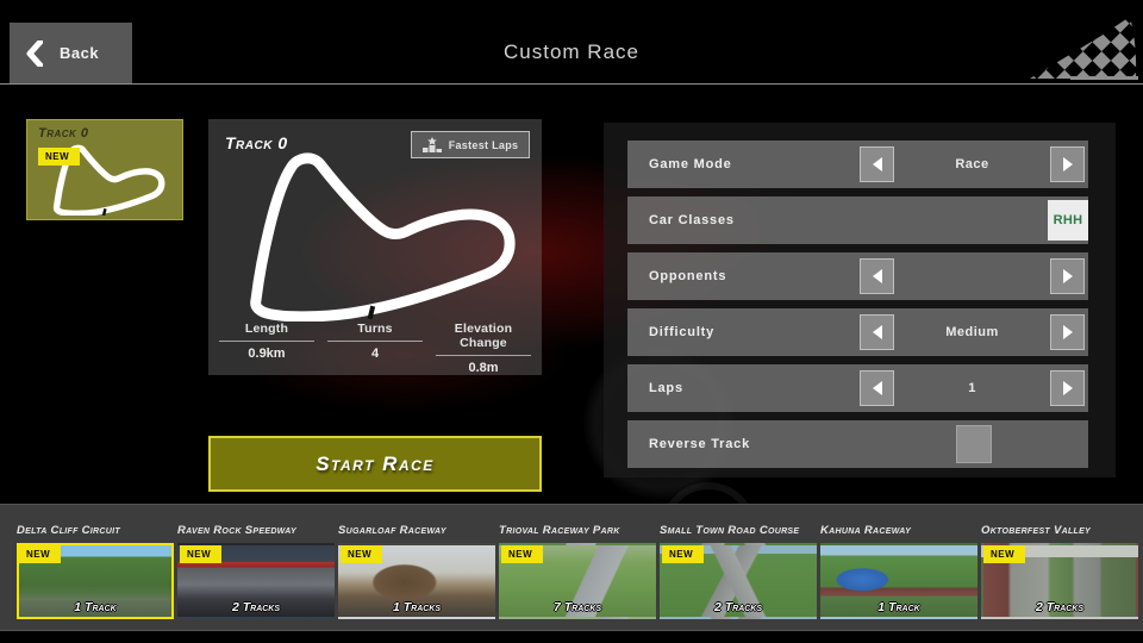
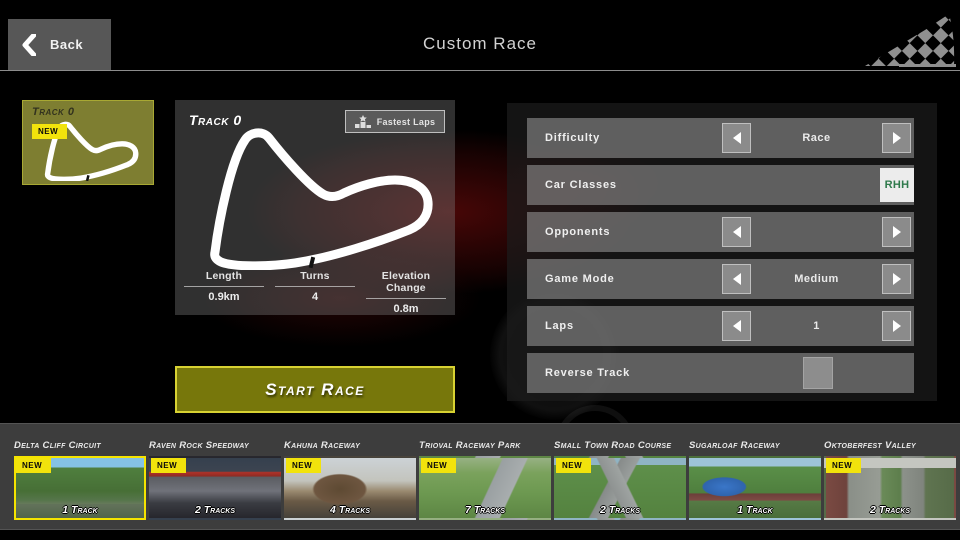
  Back
  Custom Race
  Track 0
  NEW
  Track 0
  Fastest Laps
  Length
  0.9km
  Turns
  4
  Elevation Change
  0.8m
  Start Race
- Game Mode
+ Difficulty
  Race
  Car Classes
  RHH
  Opponents
- Difficulty
+ Game Mode
  Medium
  Laps
  1
  Reverse Track
  Delta Cliff Circuit
  NEW
  1 Track
  Raven Rock Speedway
  NEW
  2 Tracks
- Sugarloaf Raceway
+ Kahuna Raceway
  NEW
- 1 Tracks
+ 4 Tracks
  Trioval Raceway Park
  NEW
  7 Tracks
  Small Town Road Course
  NEW
  2 Tracks
- Kahuna Raceway
+ Sugarloaf Raceway
  1 Track
  Oktoberfest Valley
  NEW
  2 Tracks
